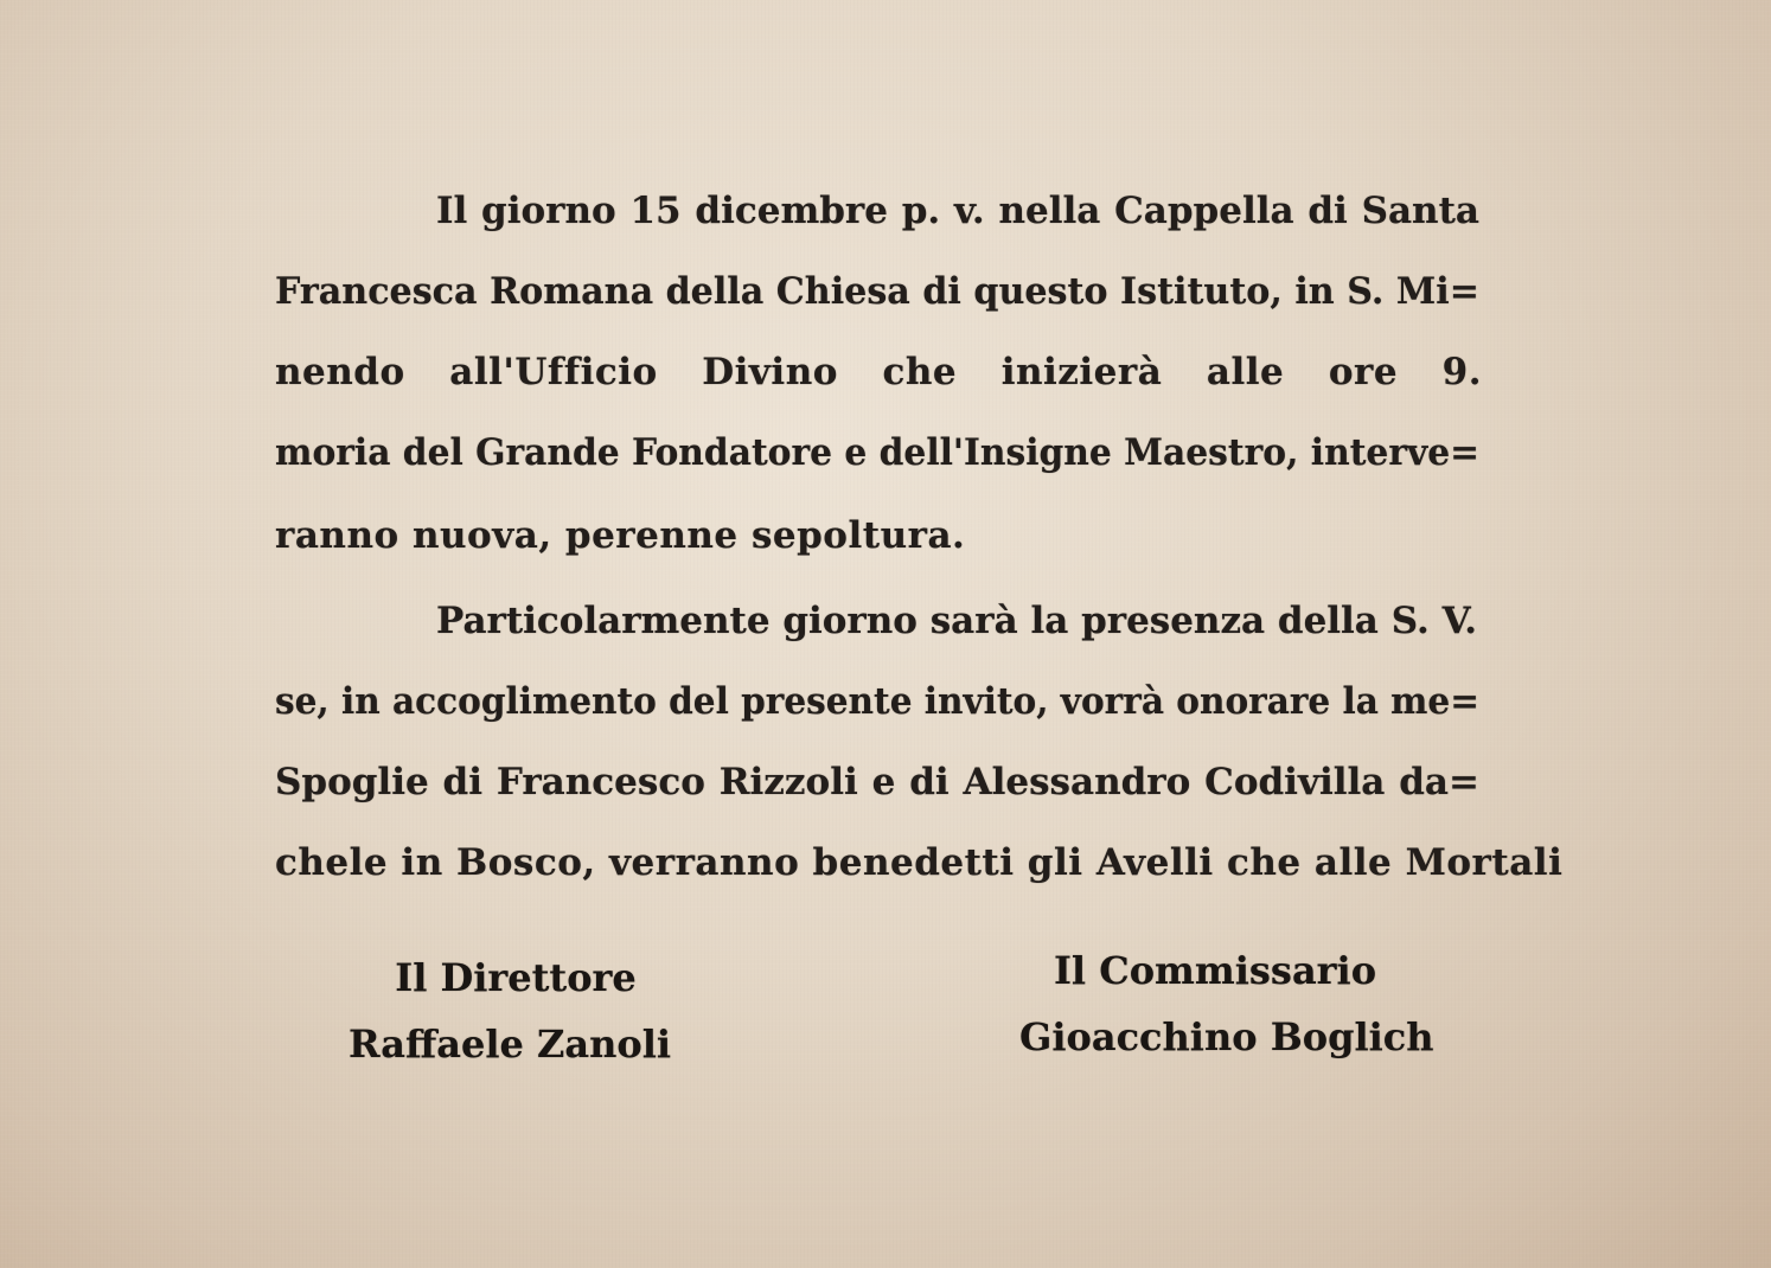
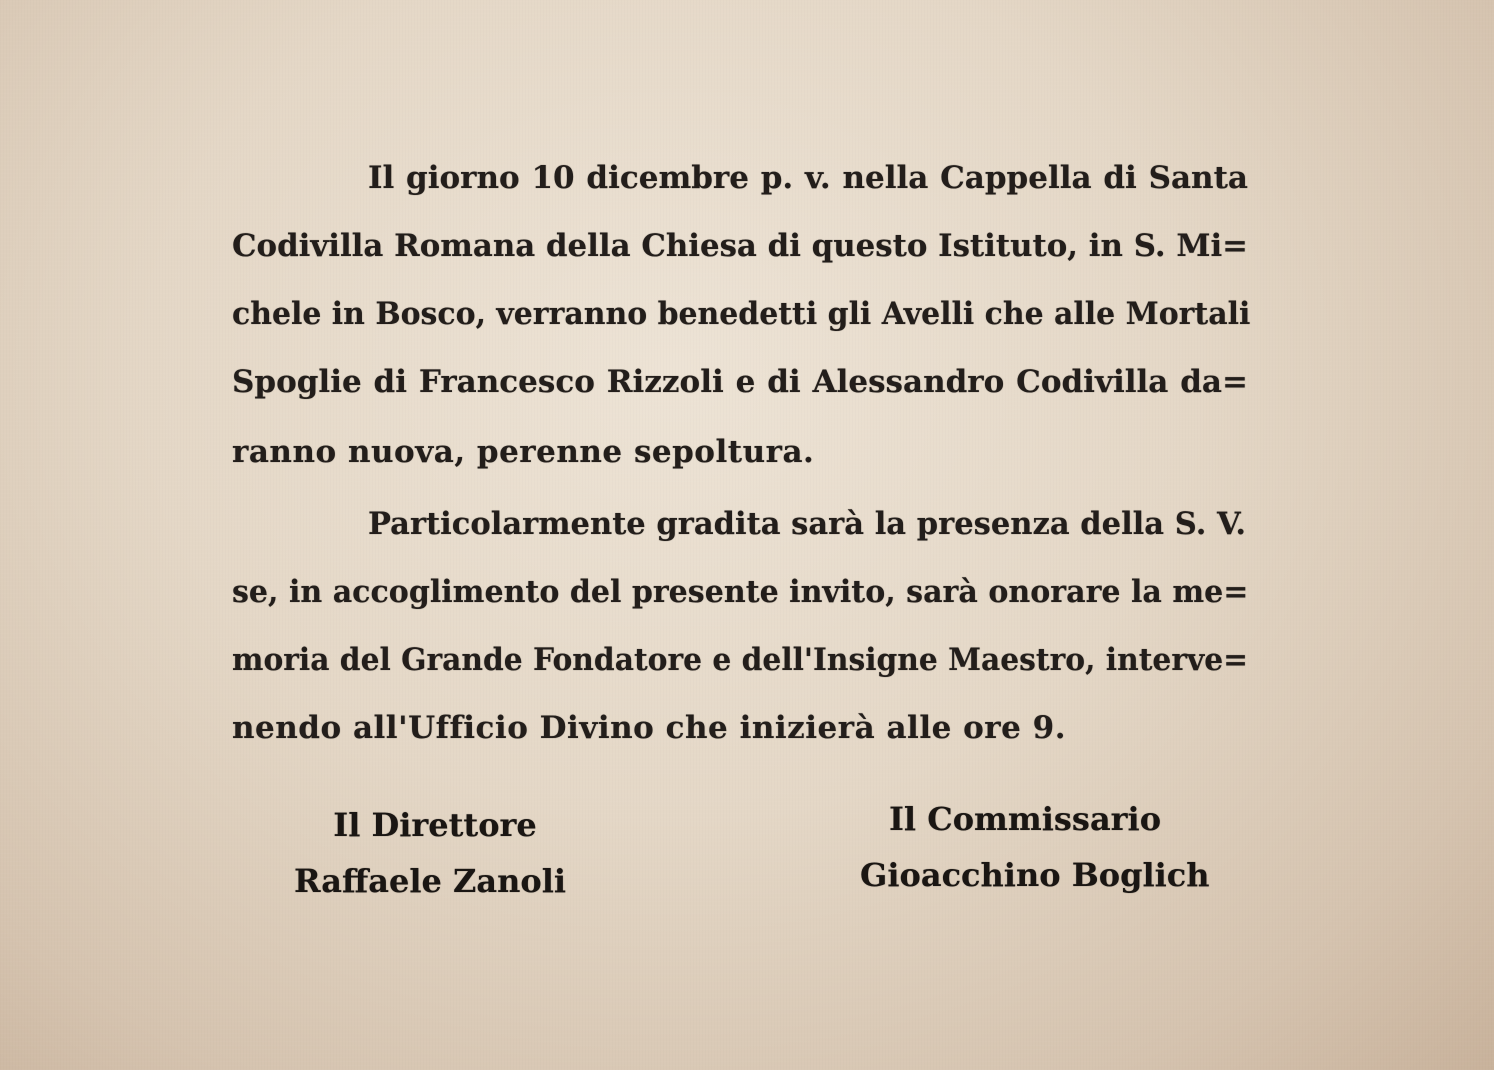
- Il giorno 15 dicembre p. v. nella Cappella di Santa
+ Il giorno 10 dicembre p. v. nella Cappella di Santa
- Francesca Romana della Chiesa di questo Istituto, in S. Mi=
+ Codivilla Romana della Chiesa di questo Istituto, in S. Mi=
- nendo all'Ufficio Divino che inizierà alle ore 9.
+ chele in Bosco, verranno benedetti gli Avelli che alle Mortali
- moria del Grande Fondatore e dell'Insigne Maestro, interve=
+ Spoglie di Francesco Rizzoli e di Alessandro Codivilla da=
  ranno nuova, perenne sepoltura.
- Particolarmente giorno sarà la presenza della S. V.
+ Particolarmente gradita sarà la presenza della S. V.
- se, in accoglimento del presente invito, vorrà onorare la me=
+ se, in accoglimento del presente invito, sarà onorare la me=
- Spoglie di Francesco Rizzoli e di Alessandro Codivilla da=
+ moria del Grande Fondatore e dell'Insigne Maestro, interve=
- chele in Bosco, verranno benedetti gli Avelli che alle Mortali
+ nendo all'Ufficio Divino che inizierà alle ore 9.
  Il Direttore
  Raffaele Zanoli
  Il Commissario
  Gioacchino Boglich
